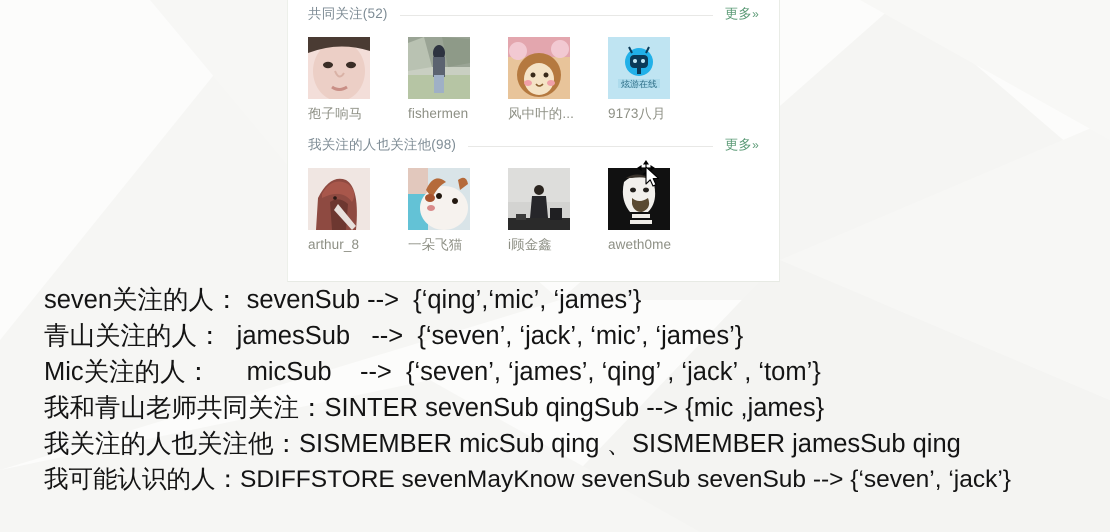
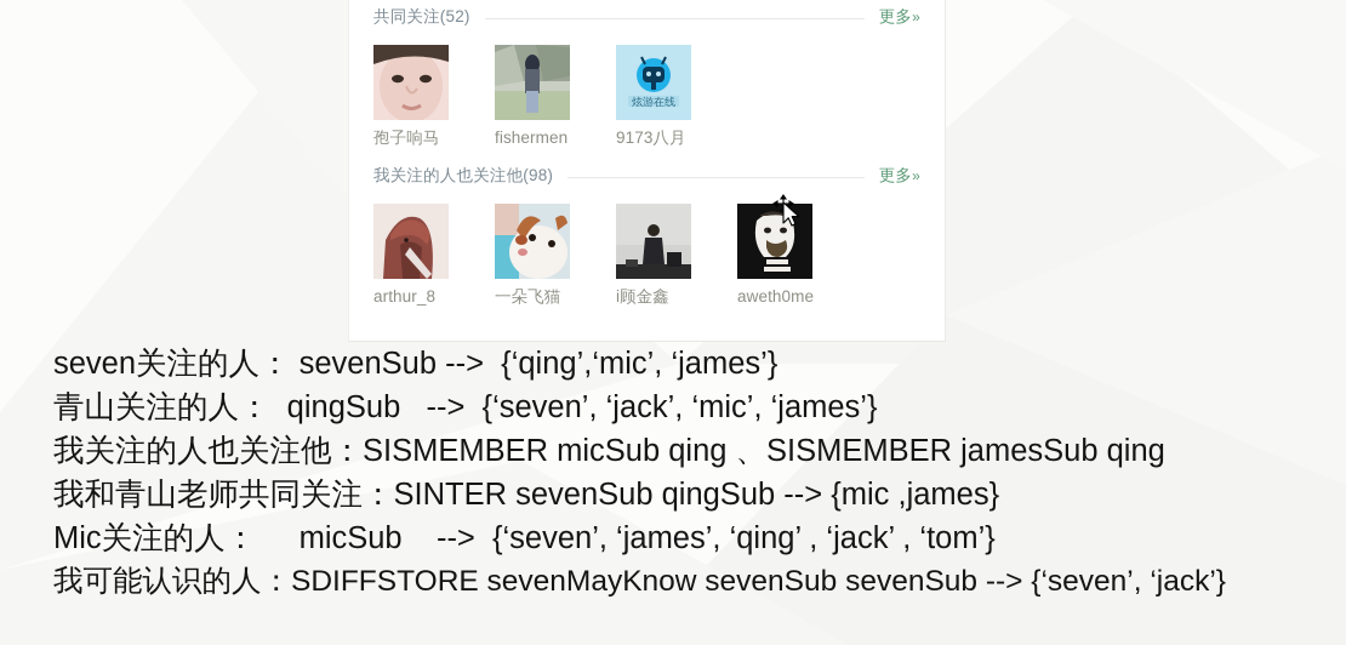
  共同关注(52)
  更多»
  孢子响马
  fishermen
- 风中叶的...
  炫游在线
  9173八月
  我关注的人也关注他(98)
  更多»
  arthur_8
  一朵飞猫
  i顾金鑫
  aweth0me
  seven关注的人： sevenSub --> {‘qing’,‘mic’, ‘james’}
- 青山关注的人： jamesSub --> {‘seven’, ‘jack’, ‘mic’, ‘james’}
+ 青山关注的人： qingSub --> {‘seven’, ‘jack’, ‘mic’, ‘james’}
- Mic关注的人： micSub --> {‘seven’, ‘james’, ‘qing’ , ‘jack’ , ‘tom’}
+ 我关注的人也关注他：SISMEMBER micSub qing 、SISMEMBER jamesSub qing
  我和青山老师共同关注：SINTER sevenSub qingSub --> {mic ,james}
- 我关注的人也关注他：SISMEMBER micSub qing 、SISMEMBER jamesSub qing
+ Mic关注的人： micSub --> {‘seven’, ‘james’, ‘qing’ , ‘jack’ , ‘tom’}
  我可能认识的人：SDIFFSTORE sevenMayKnow sevenSub sevenSub --> {‘seven’, ‘jack’}
